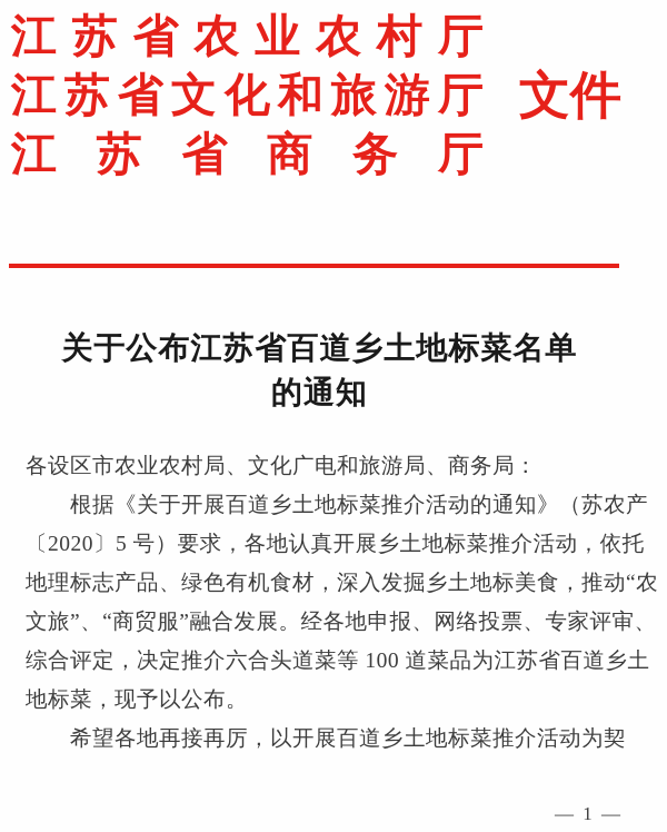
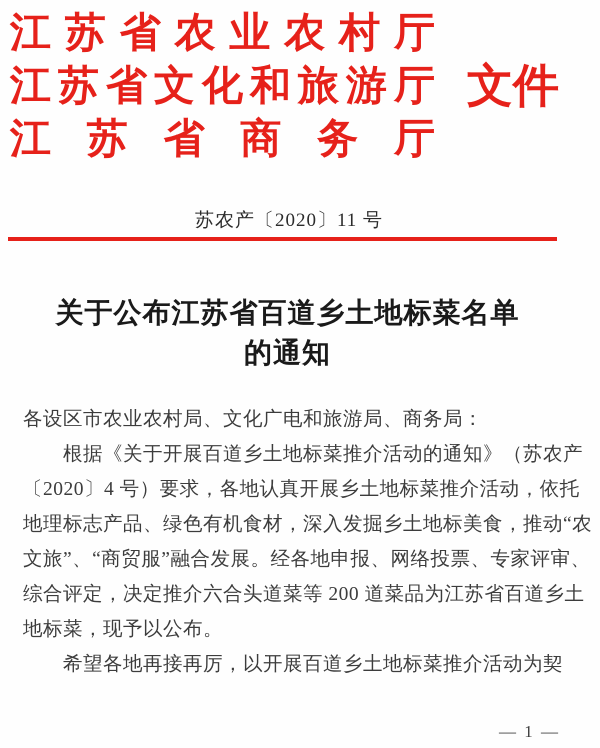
  江苏省农业农村厅
  江苏省文化和旅游厅
  江苏省商务厅
  文件
+ 苏农产〔2020〕11 号
  关于公布江苏省百道乡土地标菜名单
  的通知
  各设区市农业农村局、文化广电和旅游局、商务局：
  根据《关于开展百道乡土地标菜推介活动的通知》（苏农产
- 〔2020〕5 号）要求，各地认真开展乡土地标菜推介活动，依托
+ 〔2020〕4 号）要求，各地认真开展乡土地标菜推介活动，依托
  地理标志产品、绿色有机食材，深入发掘乡土地标美食，推动“农
  文旅”、“商贸服”融合发展。经各地申报、网络投票、专家评审、
- 综合评定，决定推介六合头道菜等 100 道菜品为江苏省百道乡土
+ 综合评定，决定推介六合头道菜等 200 道菜品为江苏省百道乡土
  地标菜，现予以公布。
  希望各地再接再厉，以开展百道乡土地标菜推介活动为契
  — 1 —
